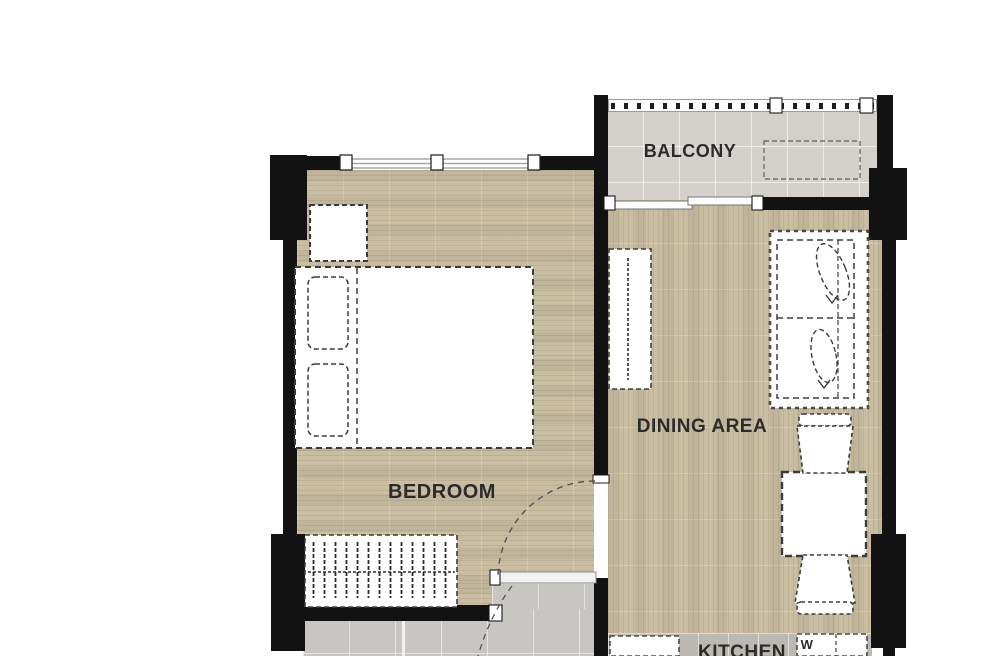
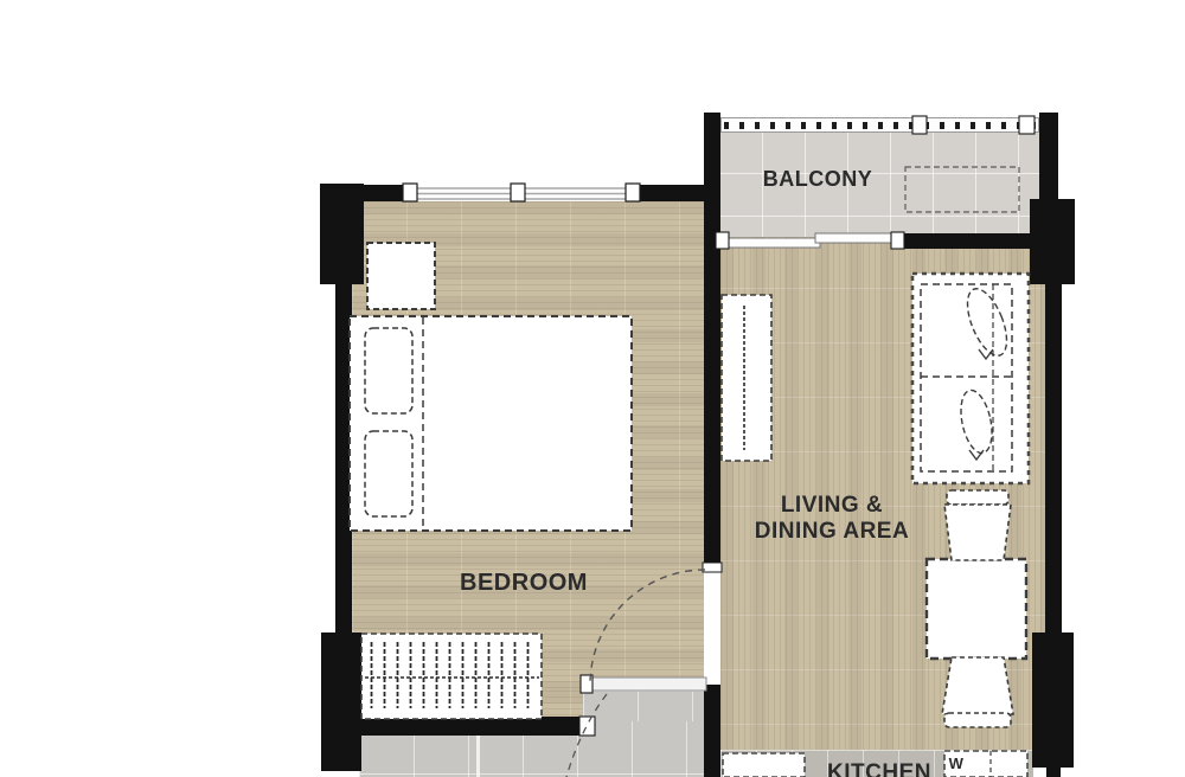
  BALCONY
  BEDROOM
+ LIVING &
  DINING AREA
  KITCHEN
  W
